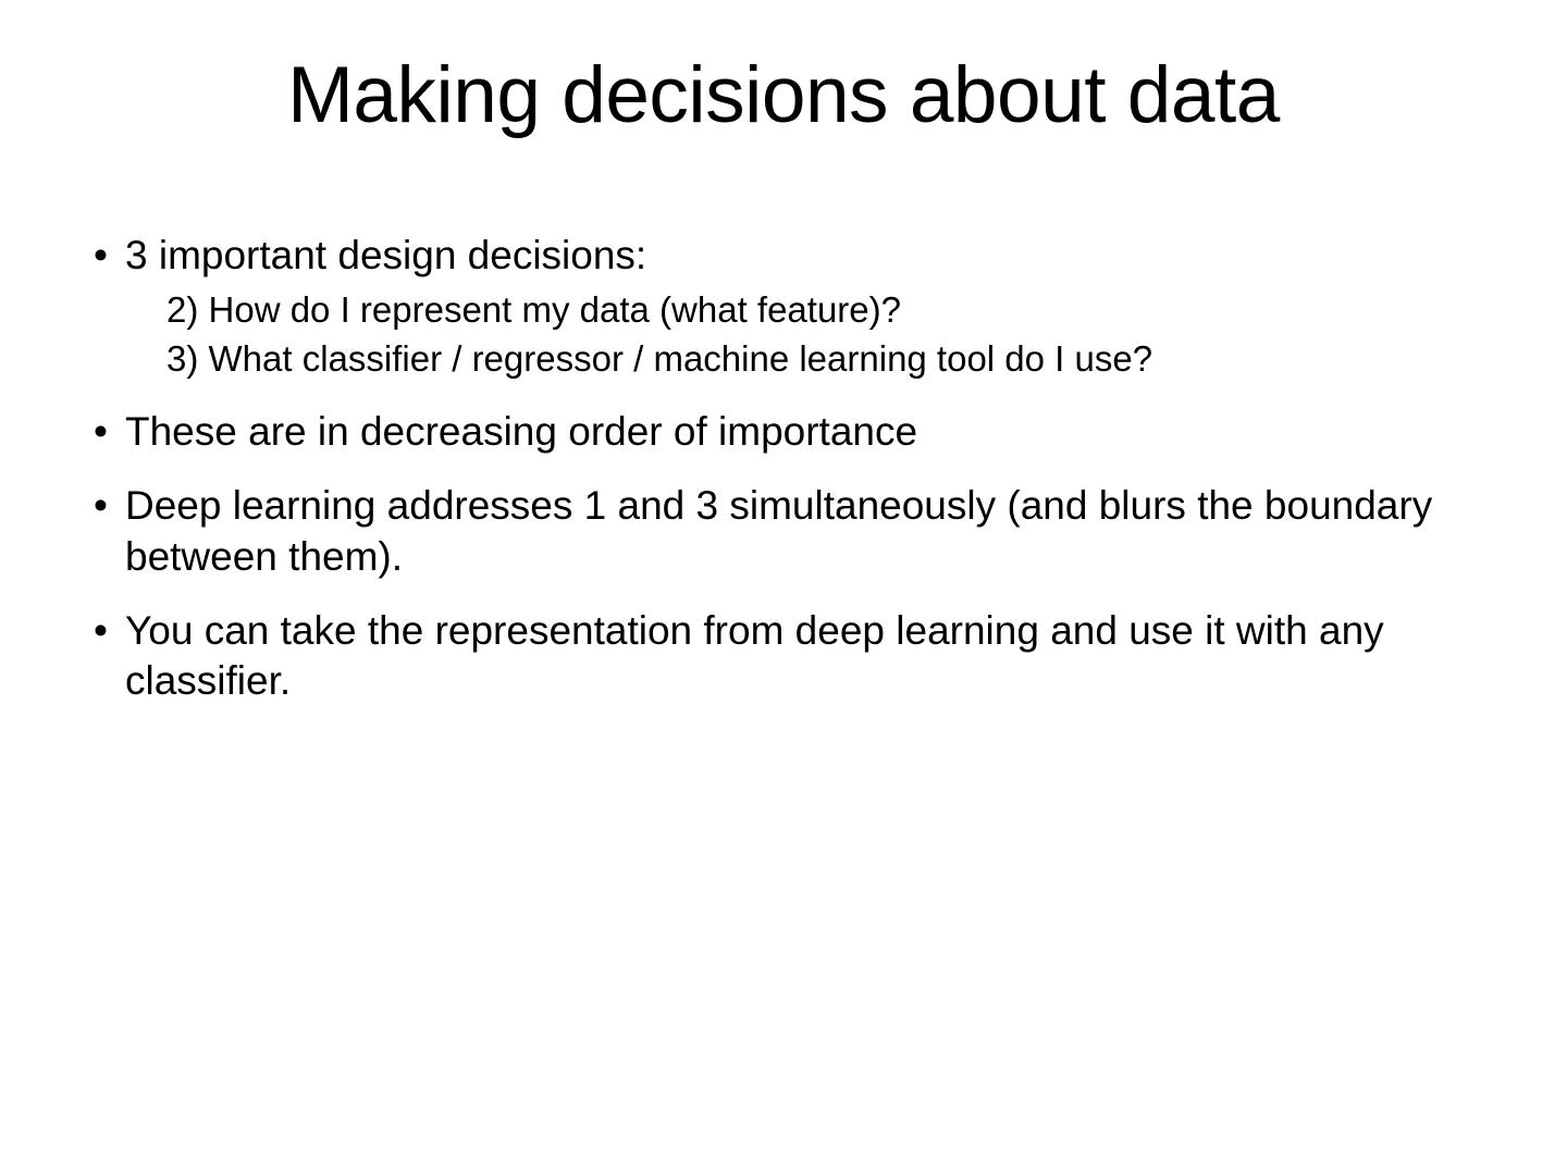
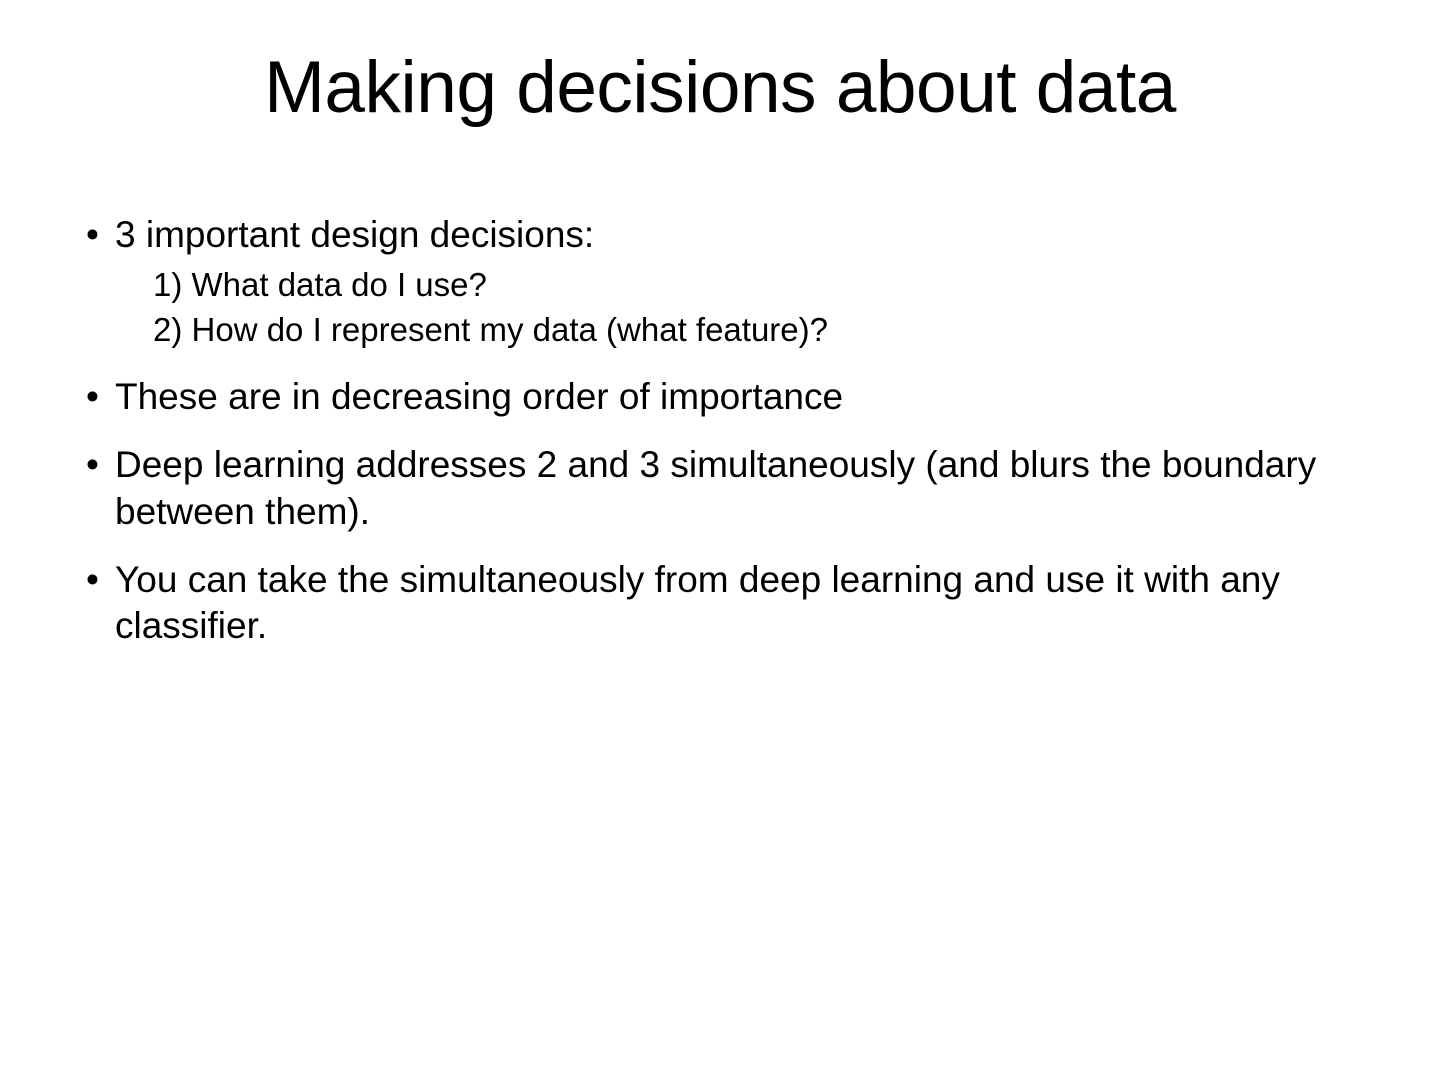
  Making decisions about data
  •
  3 important design decisions:
+ 1) What data do I use?
  2) How do I represent my data (what feature)?
- 3) What classifier / regressor / machine learning tool do I use?
  •
  These are in decreasing order of importance
  •
- Deep learning addresses 1 and 3 simultaneously (and blurs the boundary between them).
+ Deep learning addresses 2 and 3 simultaneously (and blurs the boundary between them).
  •
- You can take the representation from deep learning and use it with any classifier.
+ You can take the simultaneously from deep learning and use it with any classifier.
